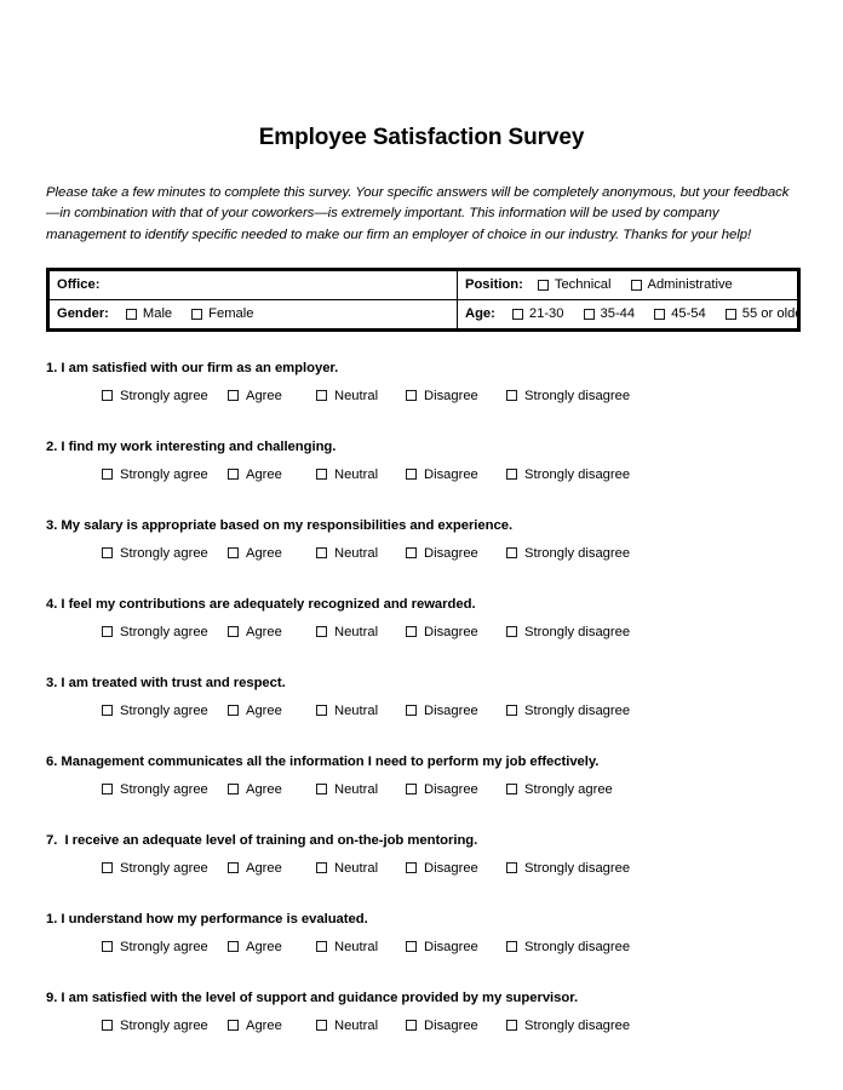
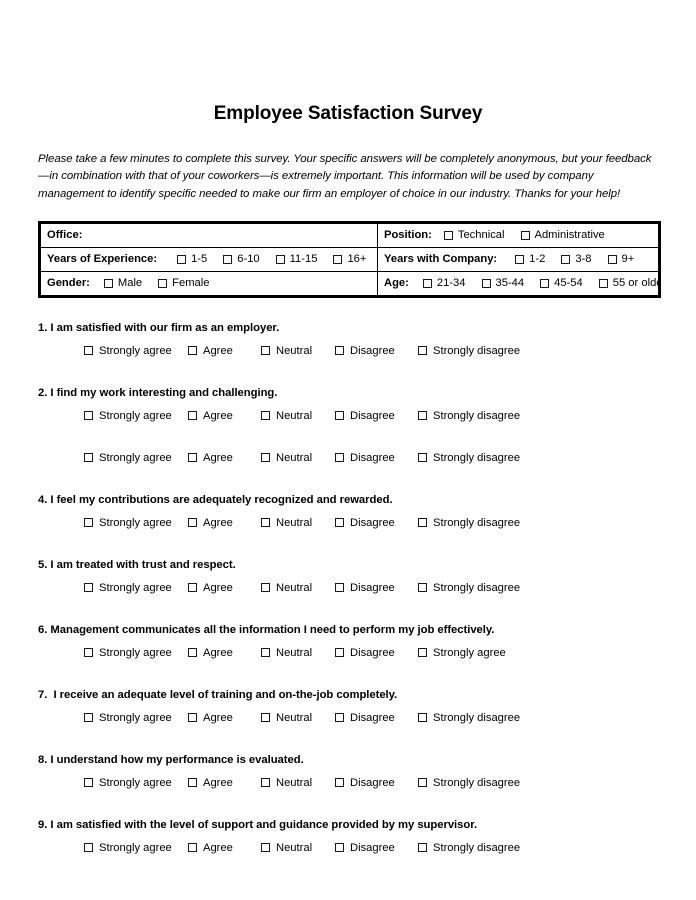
  Employee Satisfaction Survey
  Please take a few minutes to complete this survey. Your specific answers will be completely anonymous, but your feedback—in combination with that of your coworkers—is extremely important. This information will be used by company management to identify specific needed to make our firm an employer of choice in our industry. Thanks for your help!
  Office:	Position: Technical Administrative
+ Years of Experience: 1-5 6-10 11-15 16+	Years with Company: 1-2 3-8 9+
- Gender: Male Female	Age: 21-30 35-44 45-54 55 or old
+ Gender: Male Female	Age: 21-34 35-44 45-54 55 or old
  1. I am satisfied with our firm as an employer.
  Strongly agree
  Agree
  Neutral
  Disagree
  Strongly disagree
  2. I find my work interesting and challenging.
  Strongly agree
  Agree
  Neutral
  Disagree
  Strongly disagree
- 3. My salary is appropriate based on my responsibilities and experience.
  Strongly agree
  Agree
  Neutral
  Disagree
  Strongly disagree
  4. I feel my contributions are adequately recognized and rewarded.
  Strongly agree
  Agree
  Neutral
  Disagree
  Strongly disagree
- 3. I am treated with trust and respect.
+ 5. I am treated with trust and respect.
  Strongly agree
  Agree
  Neutral
  Disagree
  Strongly disagree
  6. Management communicates all the information I need to perform my job effectively.
  Strongly agree
  Agree
  Neutral
  Disagree
  Strongly agree
- 7. I receive an adequate level of training and on-the-job mentoring.
+ 7. I receive an adequate level of training and on-the-job completely.
  Strongly agree
  Agree
  Neutral
  Disagree
  Strongly disagree
- 1. I understand how my performance is evaluated.
+ 8. I understand how my performance is evaluated.
  Strongly agree
  Agree
  Neutral
  Disagree
  Strongly disagree
  9. I am satisfied with the level of support and guidance provided by my supervisor.
  Strongly agree
  Agree
  Neutral
  Disagree
  Strongly disagree
